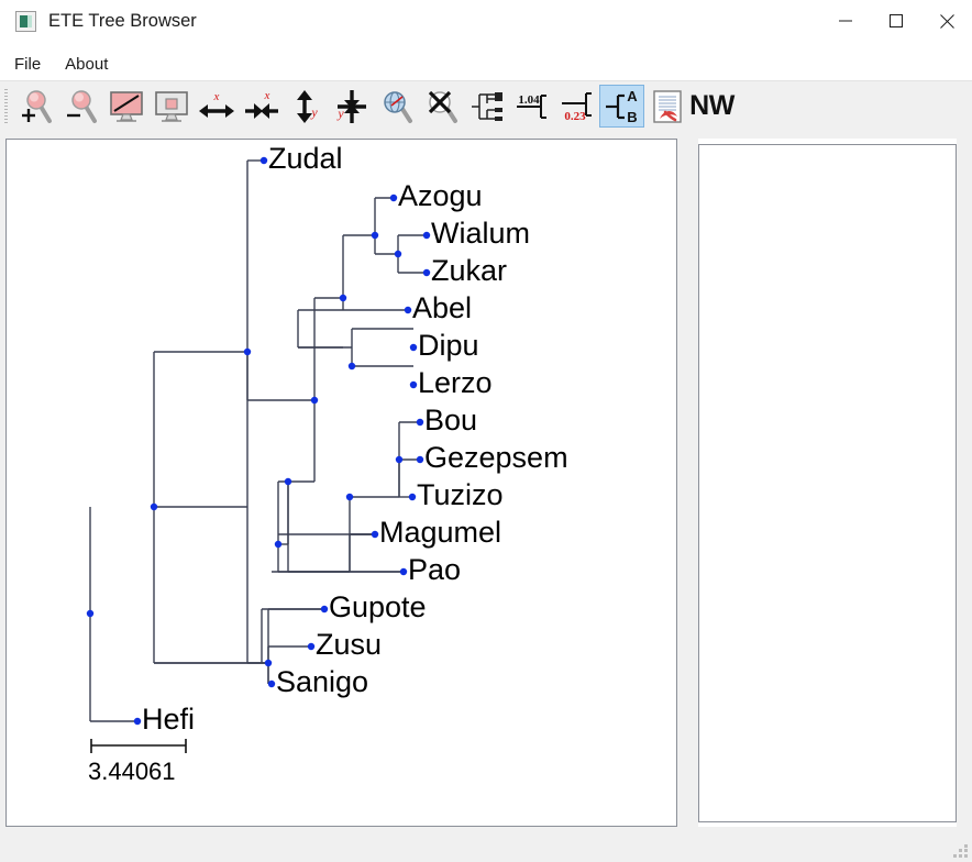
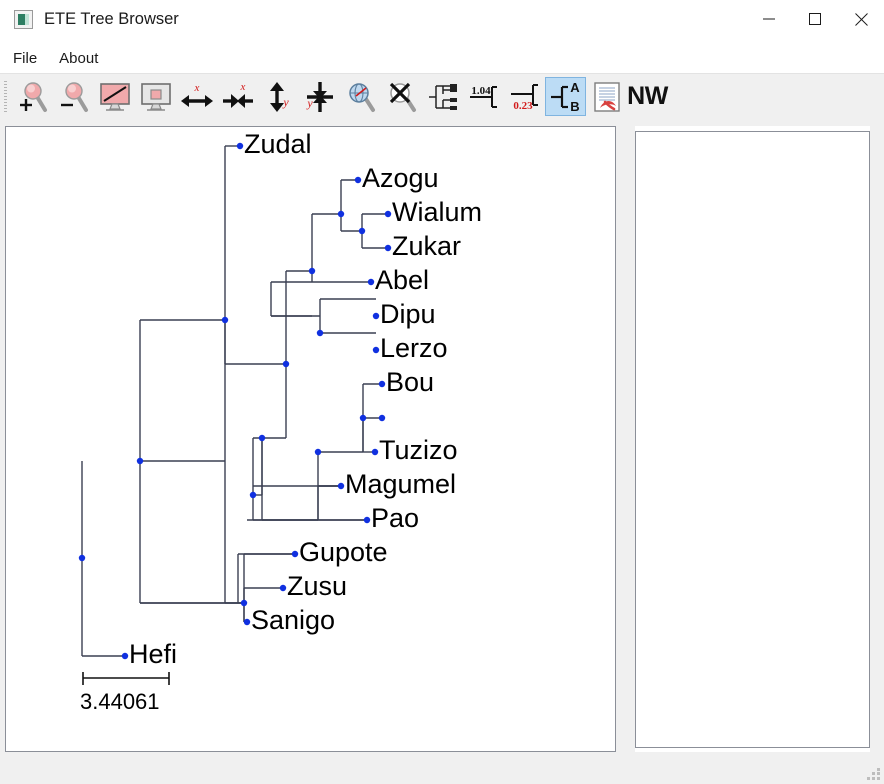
  ETE Tree Browser
  File
  About
  x
  x
  y
  y
  1.04
  0.23
  A
  B
  NW
  Zudal
  Azogu
  Wialum
  Zukar
  Abel
  Dipu
  Lerzo
  Bou
- Gezepsem
  Tuzizo
  Magumel
  Pao
  Gupote
  Zusu
  Sanigo
  Hefi
  3.44061
